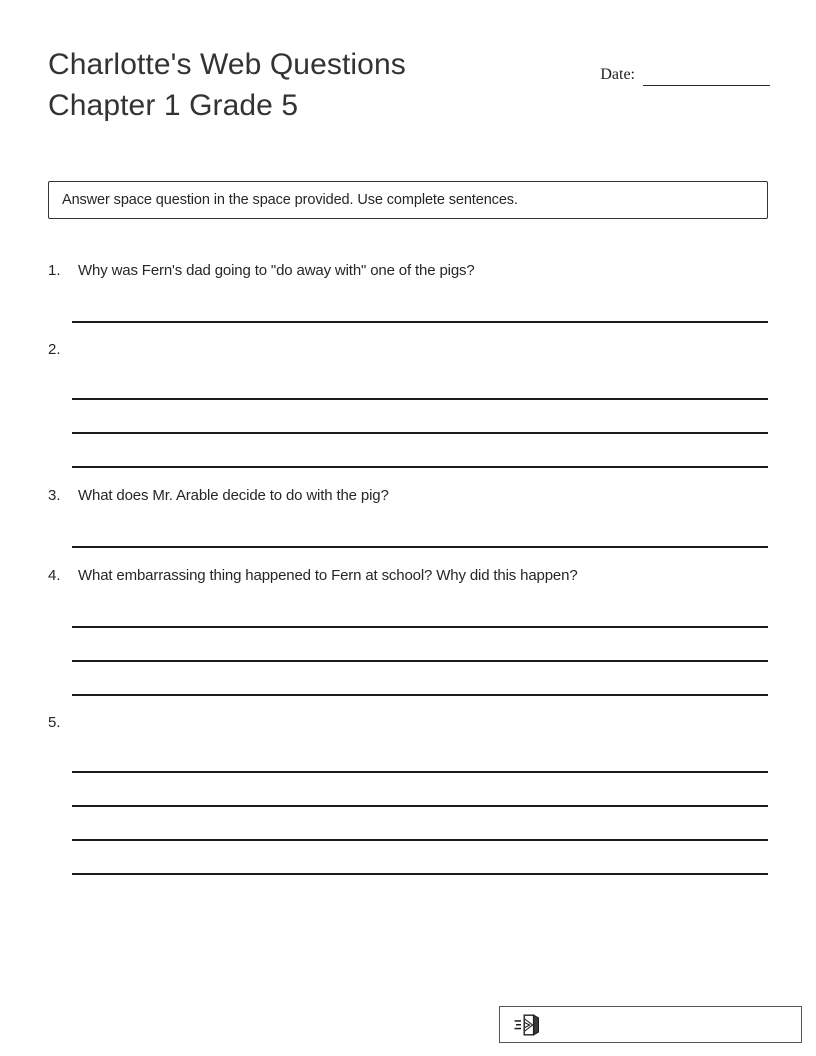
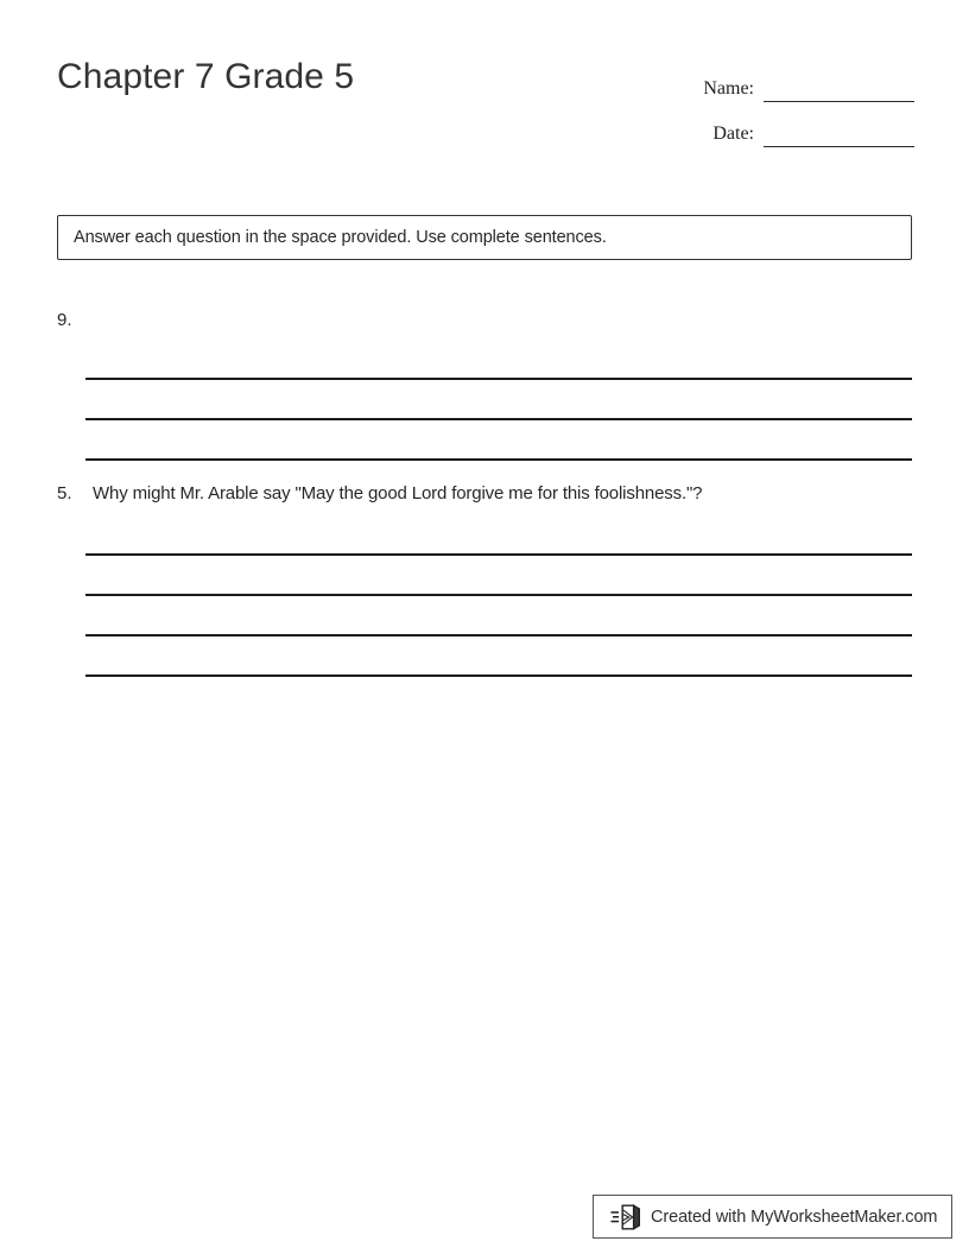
- Charlotte's Web Questions
- Chapter 1 Grade 5
+ Chapter 7 Grade 5
+ Name:
  Date:
- Answer space question in the space provided. Use complete sentences.
+ Answer each question in the space provided. Use complete sentences.
- 1.
- Why was Fern's dad going to "do away with" one of the pigs?
- 2.
+ 9.
- 3.
- What does Mr. Arable decide to do with the pig?
- 4.
- What embarrassing thing happened to Fern at school? Why did this happen?
  5.
+ Why might Mr. Arable say "May the good Lord forgive me for this foolishness."?
+ Created with MyWorksheetMaker.com
